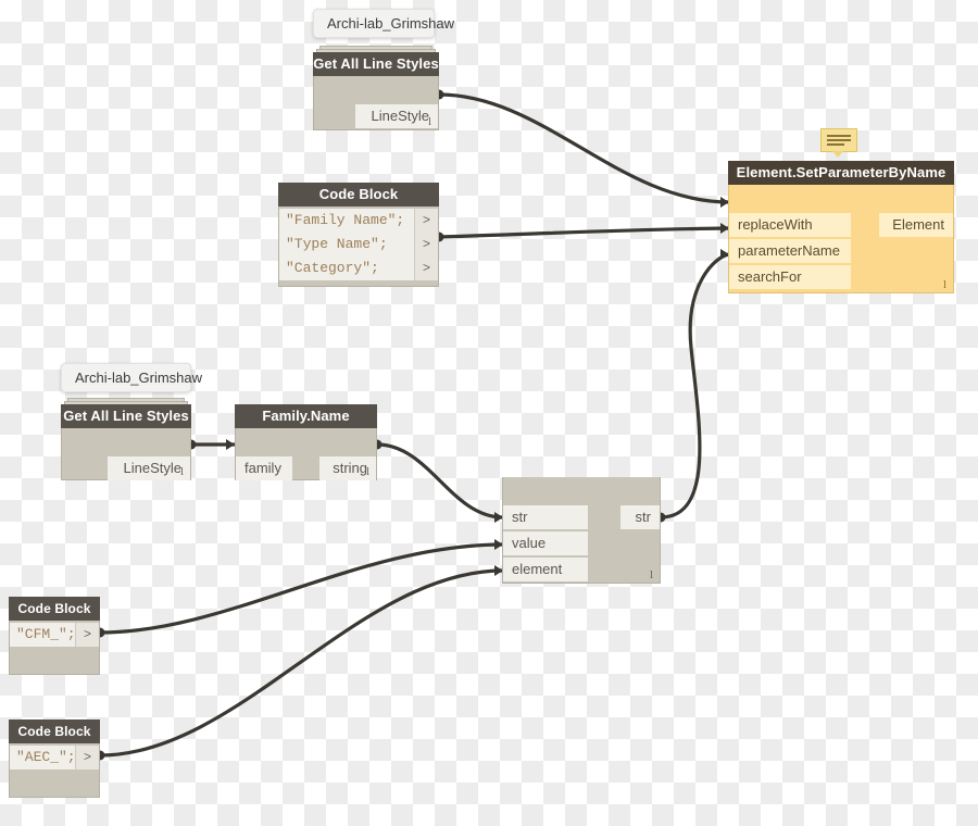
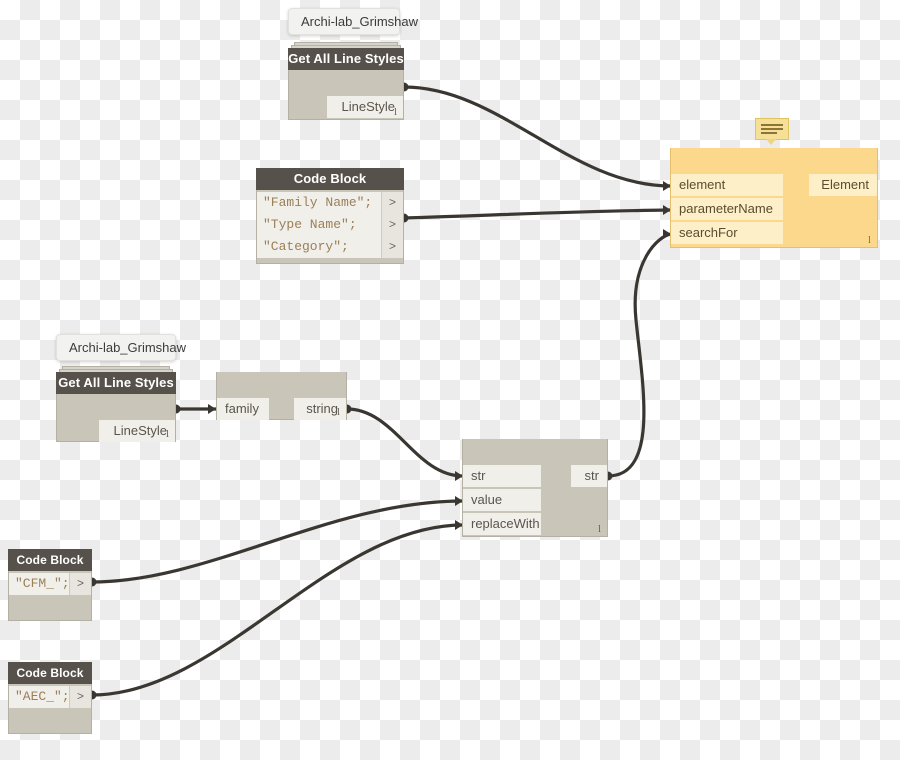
  Archi-lab_Grimshaw
  Get All Line Styles
  LineStyle
  l
  Code Block
  "Family Name";
  "Type Name";
  "Category";
  >
  >
  >
- Element.SetParameterByName
- replaceWith
+ element
  parameterName
  searchFor
  Element
  l
  Archi-lab_Grimshaw
  Get All Line Styles
  LineStyle
  l
- Family.Name
  family
  string
  l
  str
  value
- element
+ replaceWith
  str
  l
  Code Block
  "CFM_";
  >
  Code Block
  "AEC_";
  >
